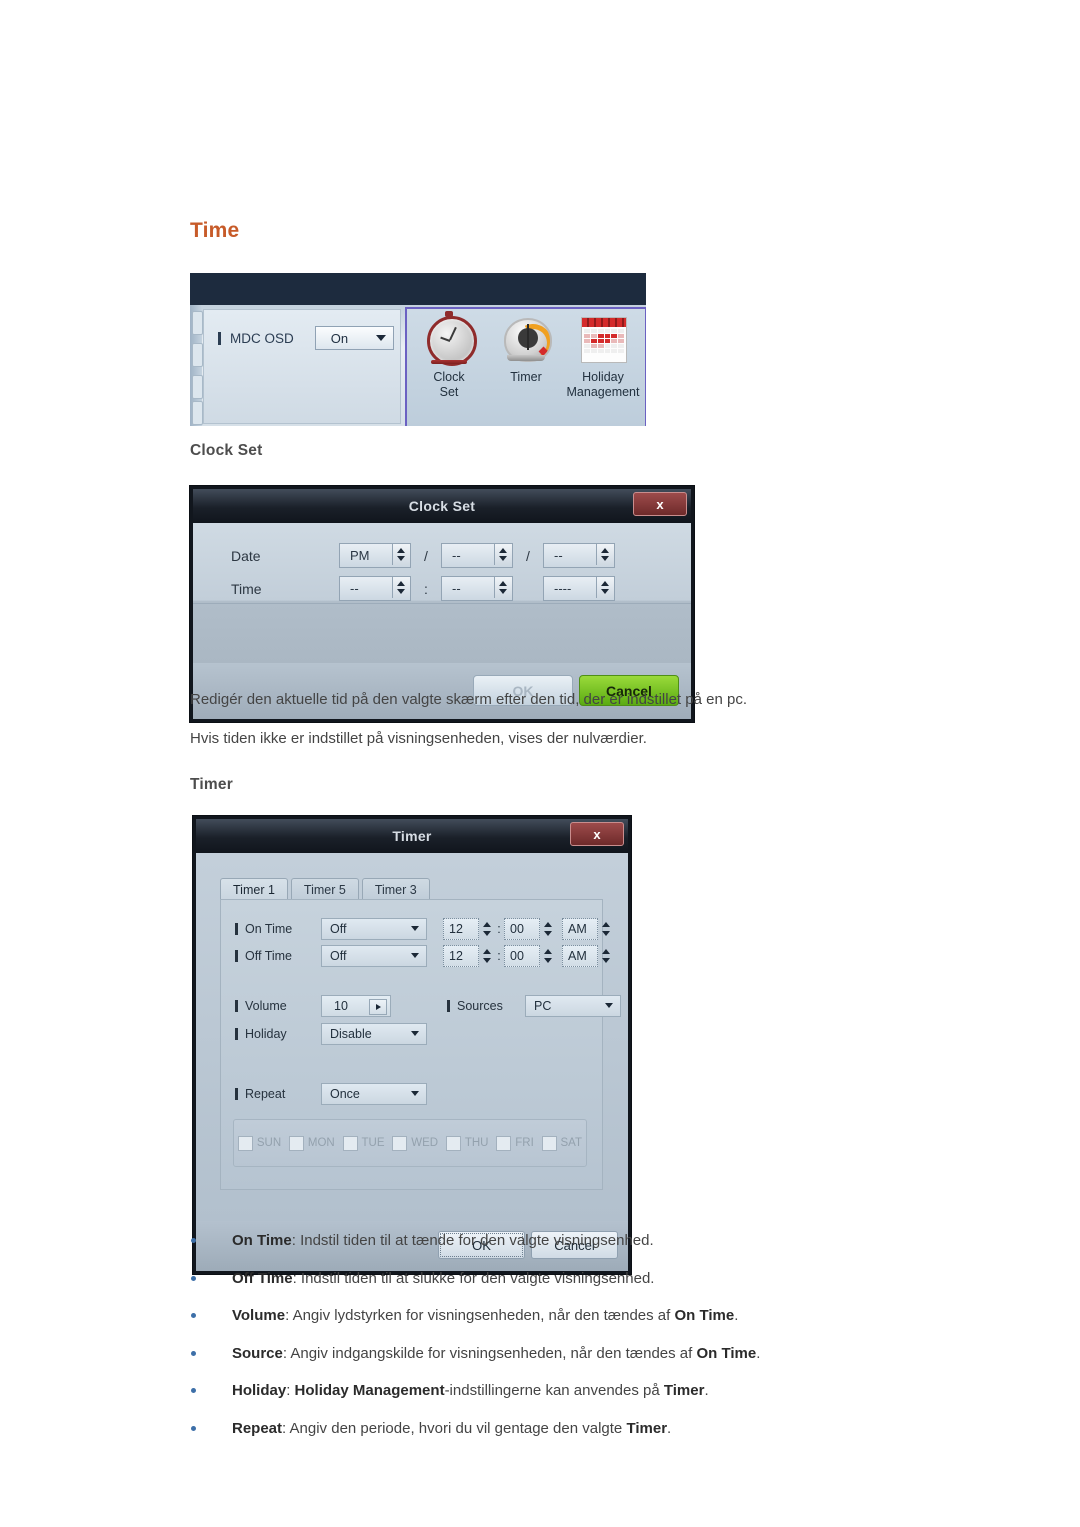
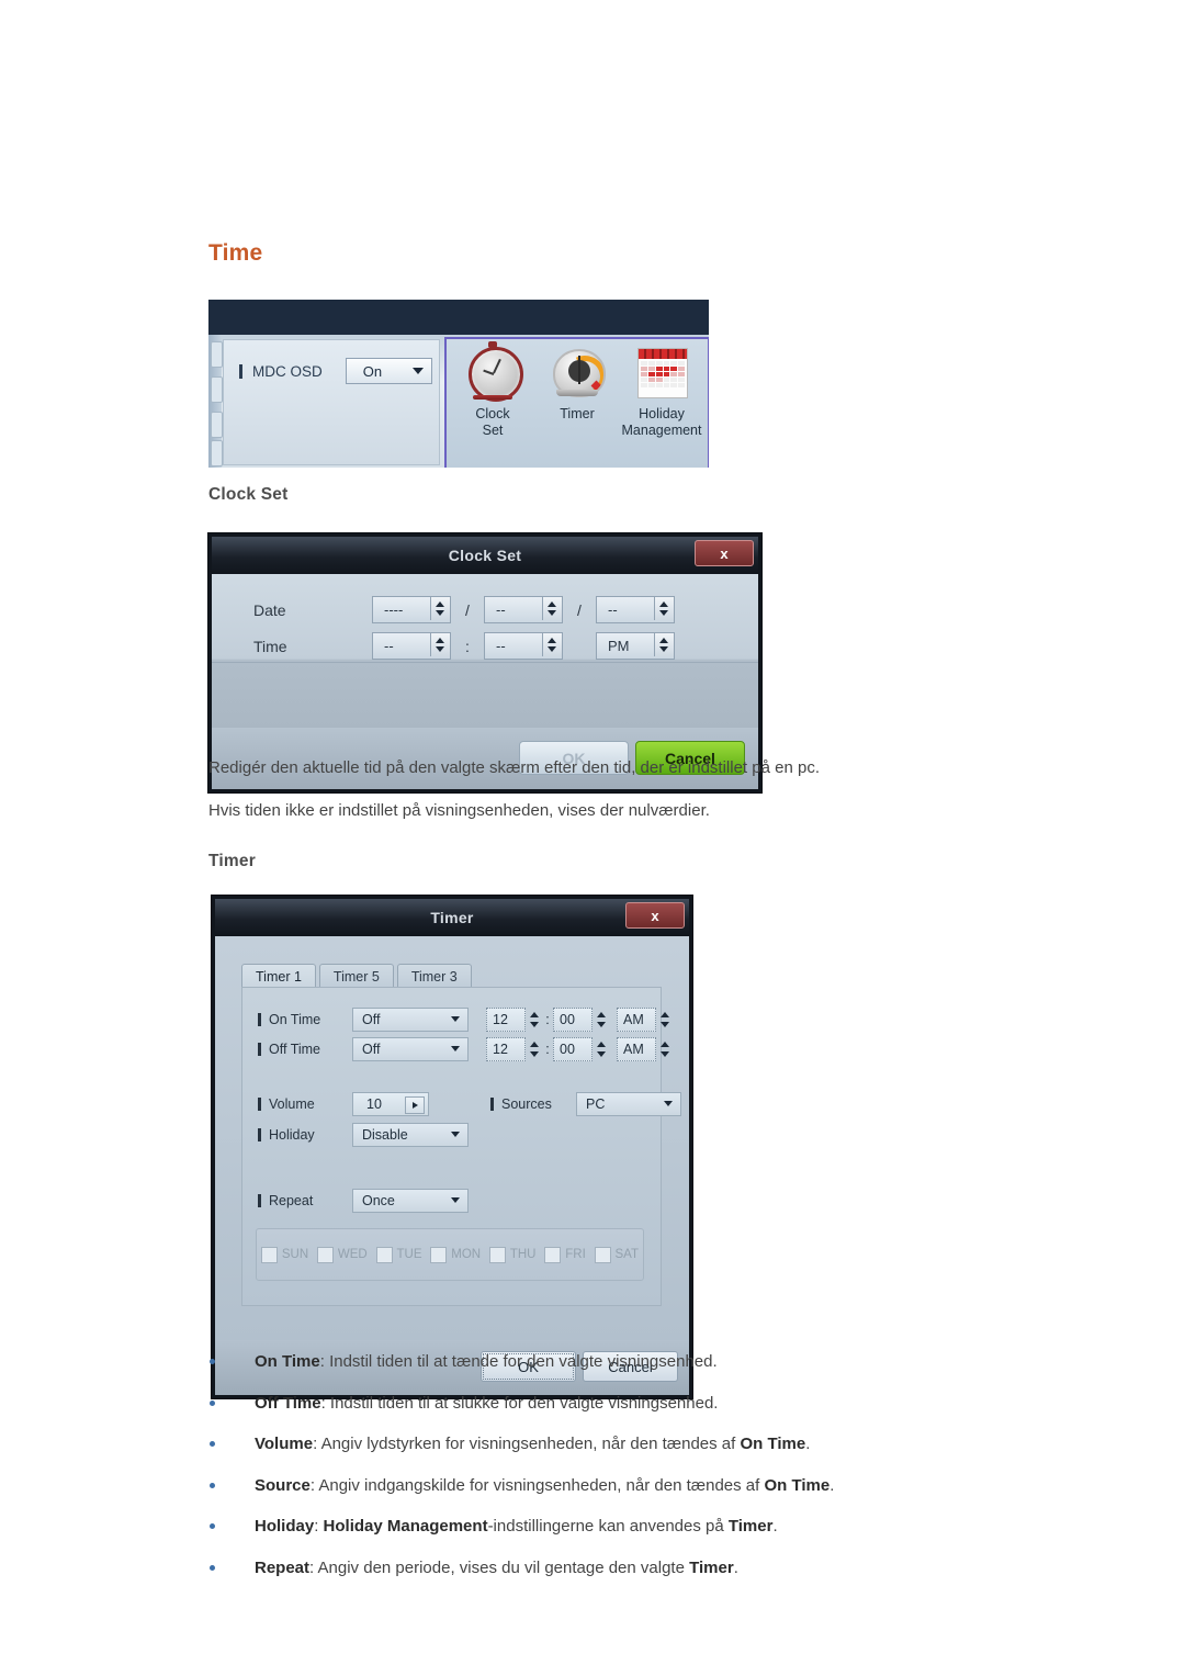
  Time
  MDC OSD
  On
  Clock
  Set
  Timer
  Holiday
  Management
  Clock Set
  Clock Set
  x
  Date
- PM
+ ----
  /
  --
  /
  --
  Time
  --
  :
  --
- ----
+ PM
  OK
  Cancel
  Redigér den aktuelle tid på den valgte skærm efter den tid, der er indstillet på en pc.
  Hvis tiden ikke er indstillet på visningsenheden, vises der nulværdier.
  Timer
  Timer
  x
  Timer 1
  Timer 5
  Timer 3
  On Time
  Off
  12
  :
  00
  AM
  Off Time
  Off
  12
  :
  00
  AM
  Volume
  10
  Sources
  PC
  Holiday
  Disable
  Repeat
  Once
  SUN
- MON
+ WED
  TUE
- WED
+ MON
  THU
  FRI
  SAT
  OK
  Cancel
  On Time: Indstil tiden til at tænde for den valgte visningsenhed.
  Off Time: Indstil tiden til at slukke for den valgte visningsenhed.
  Volume: Angiv lydstyrken for visningsenheden, når den tændes af On Time.
  Source: Angiv indgangskilde for visningsenheden, når den tændes af On Time.
  Holiday: Holiday Management-indstillingerne kan anvendes på Timer.
- Repeat: Angiv den periode, hvori du vil gentage den valgte Timer.
+ Repeat: Angiv den periode, vises du vil gentage den valgte Timer.
